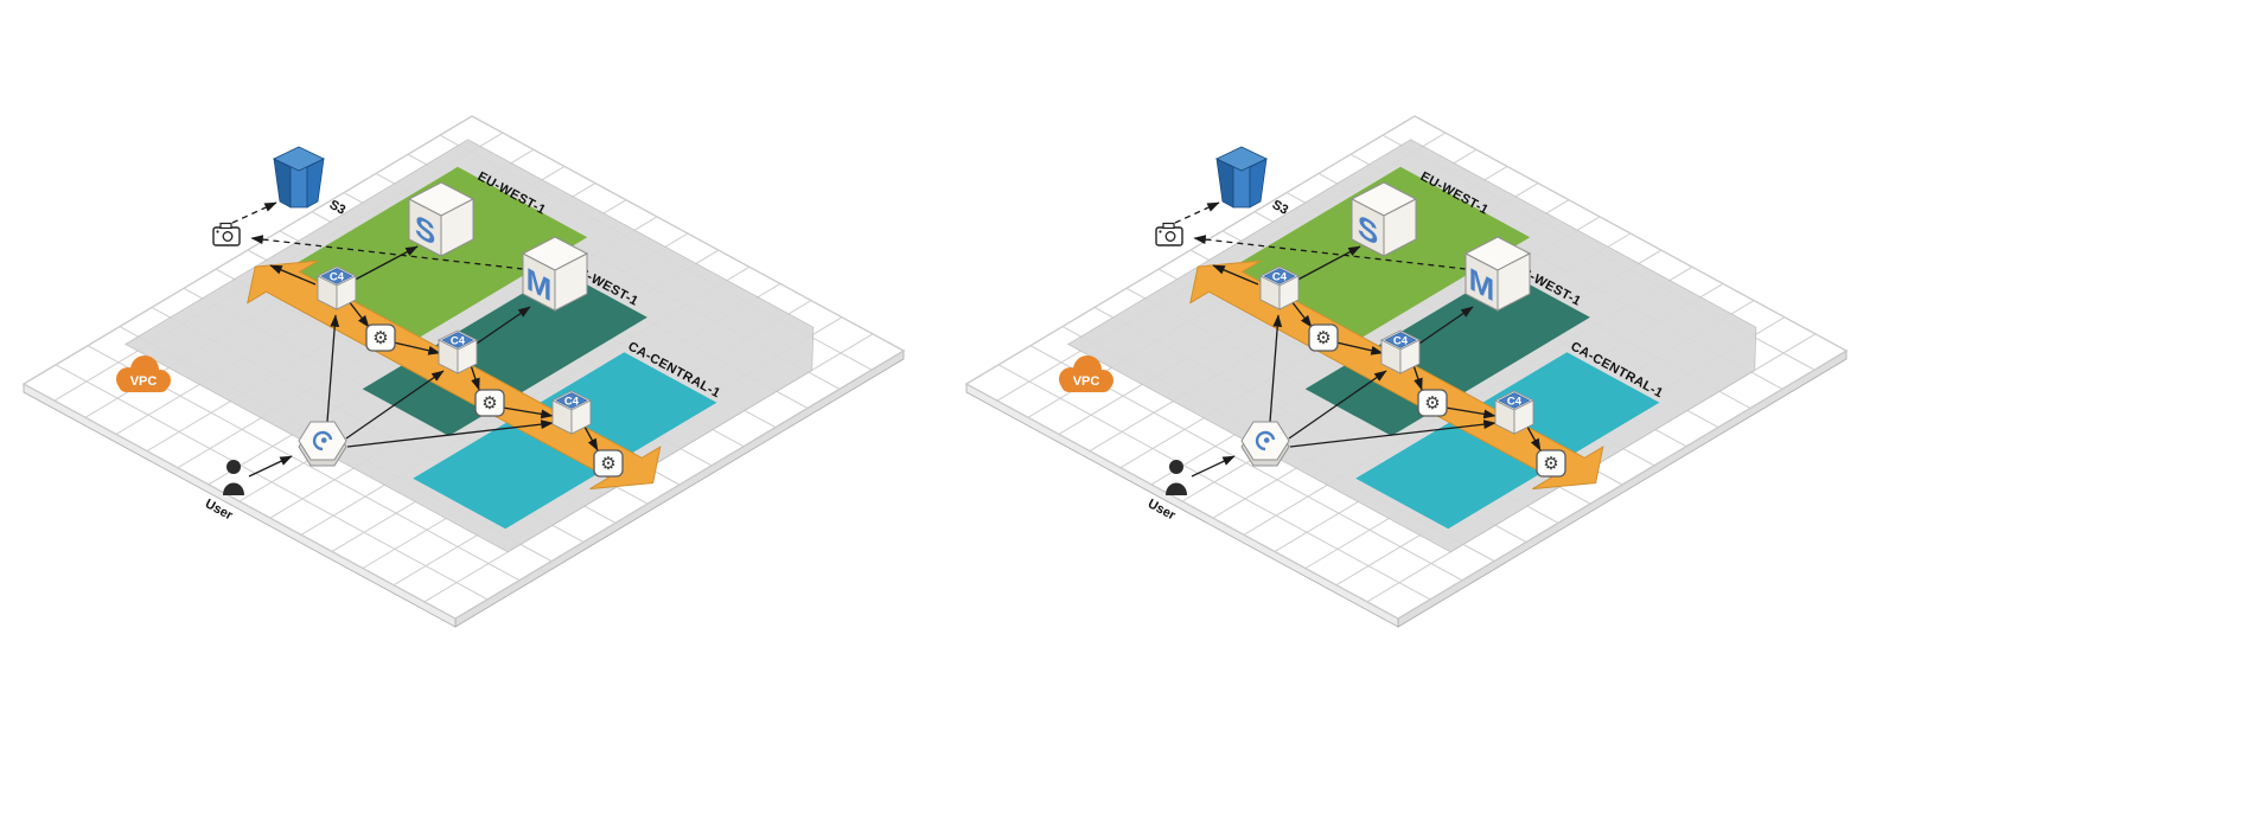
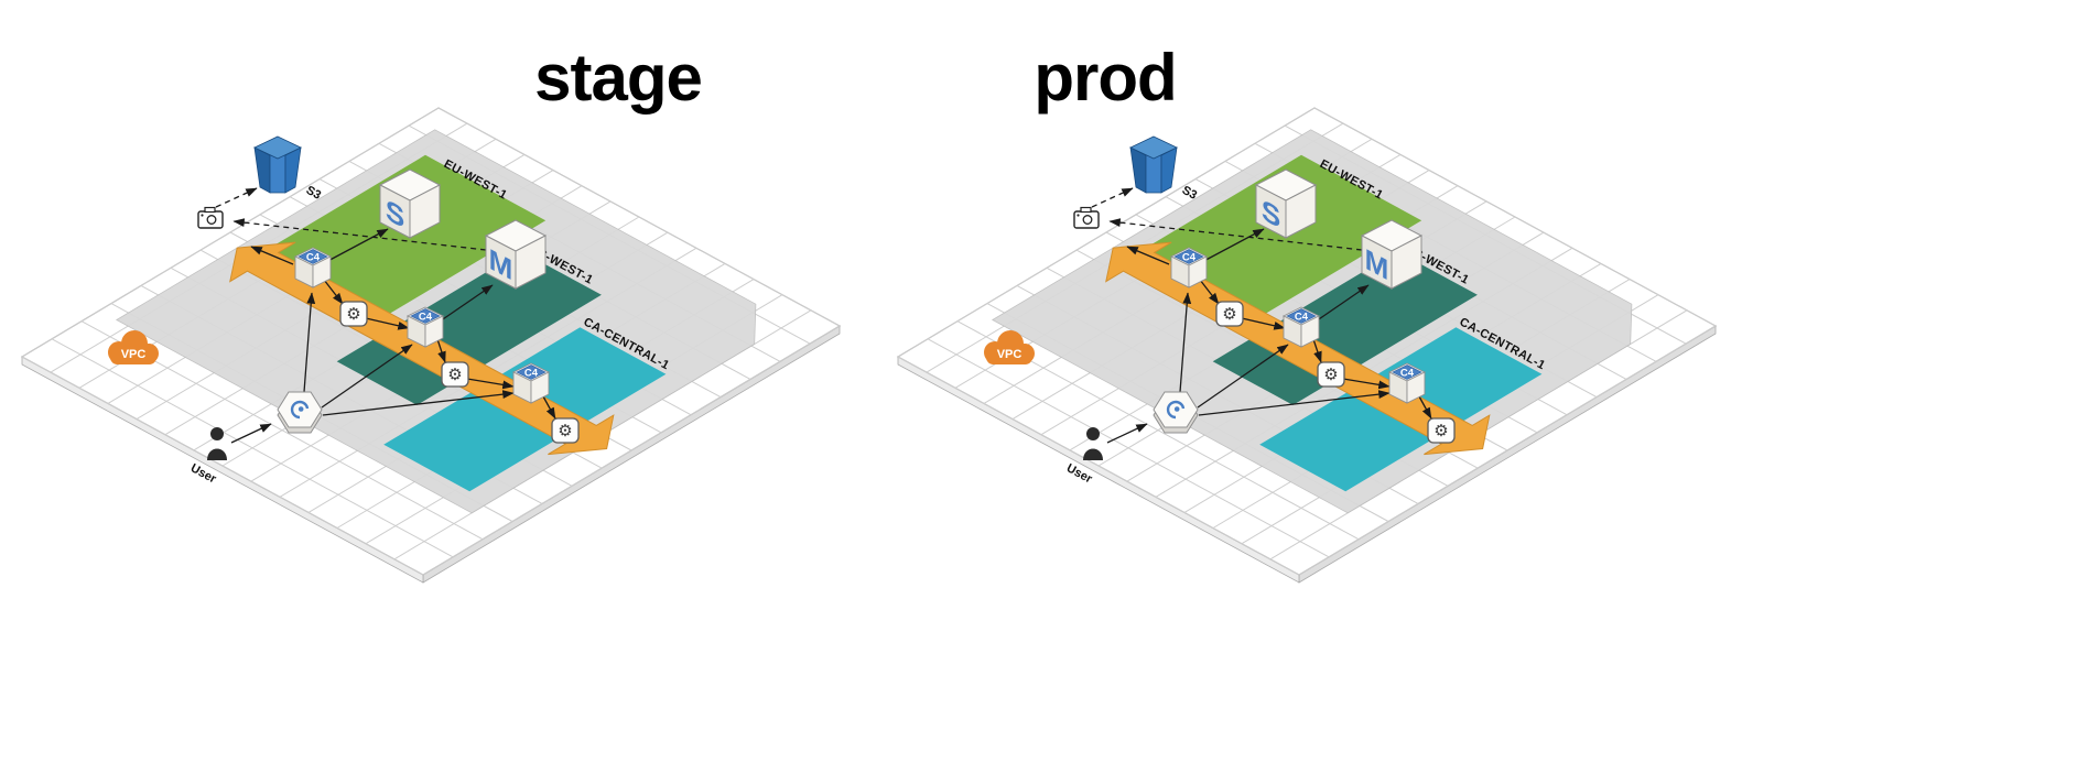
+ stage
+ prod
